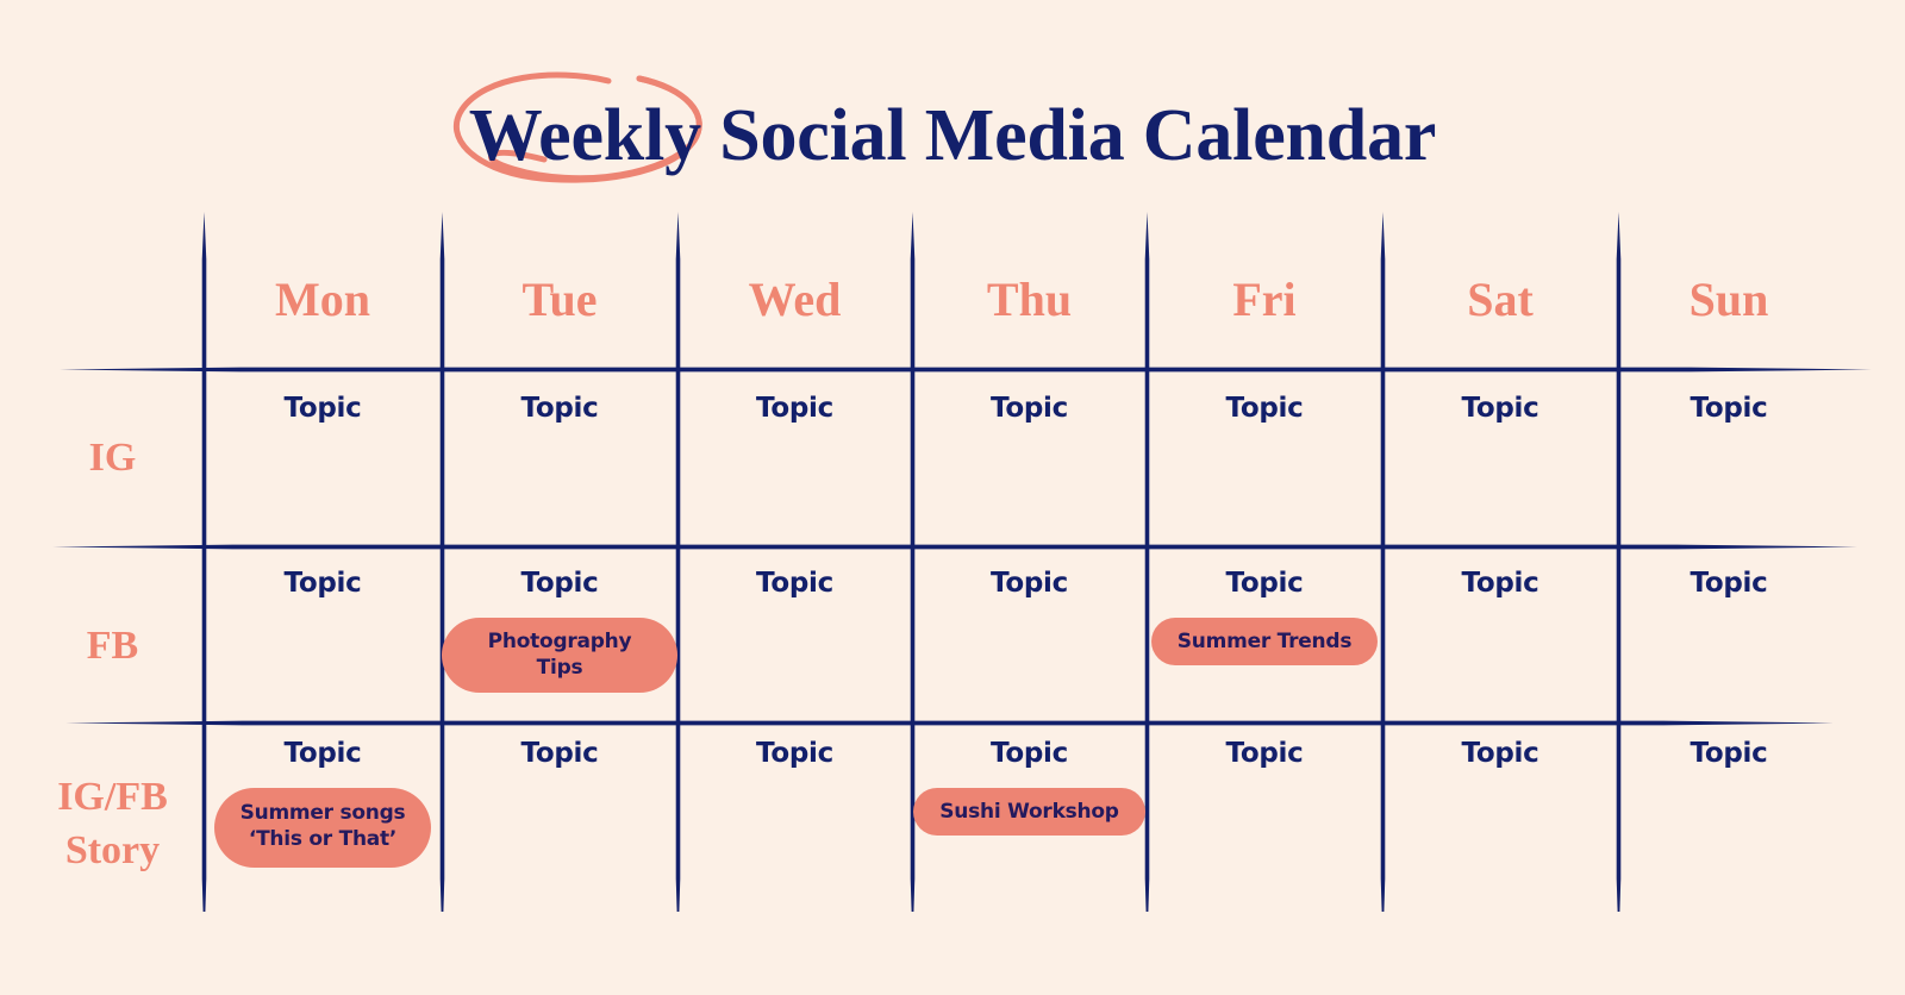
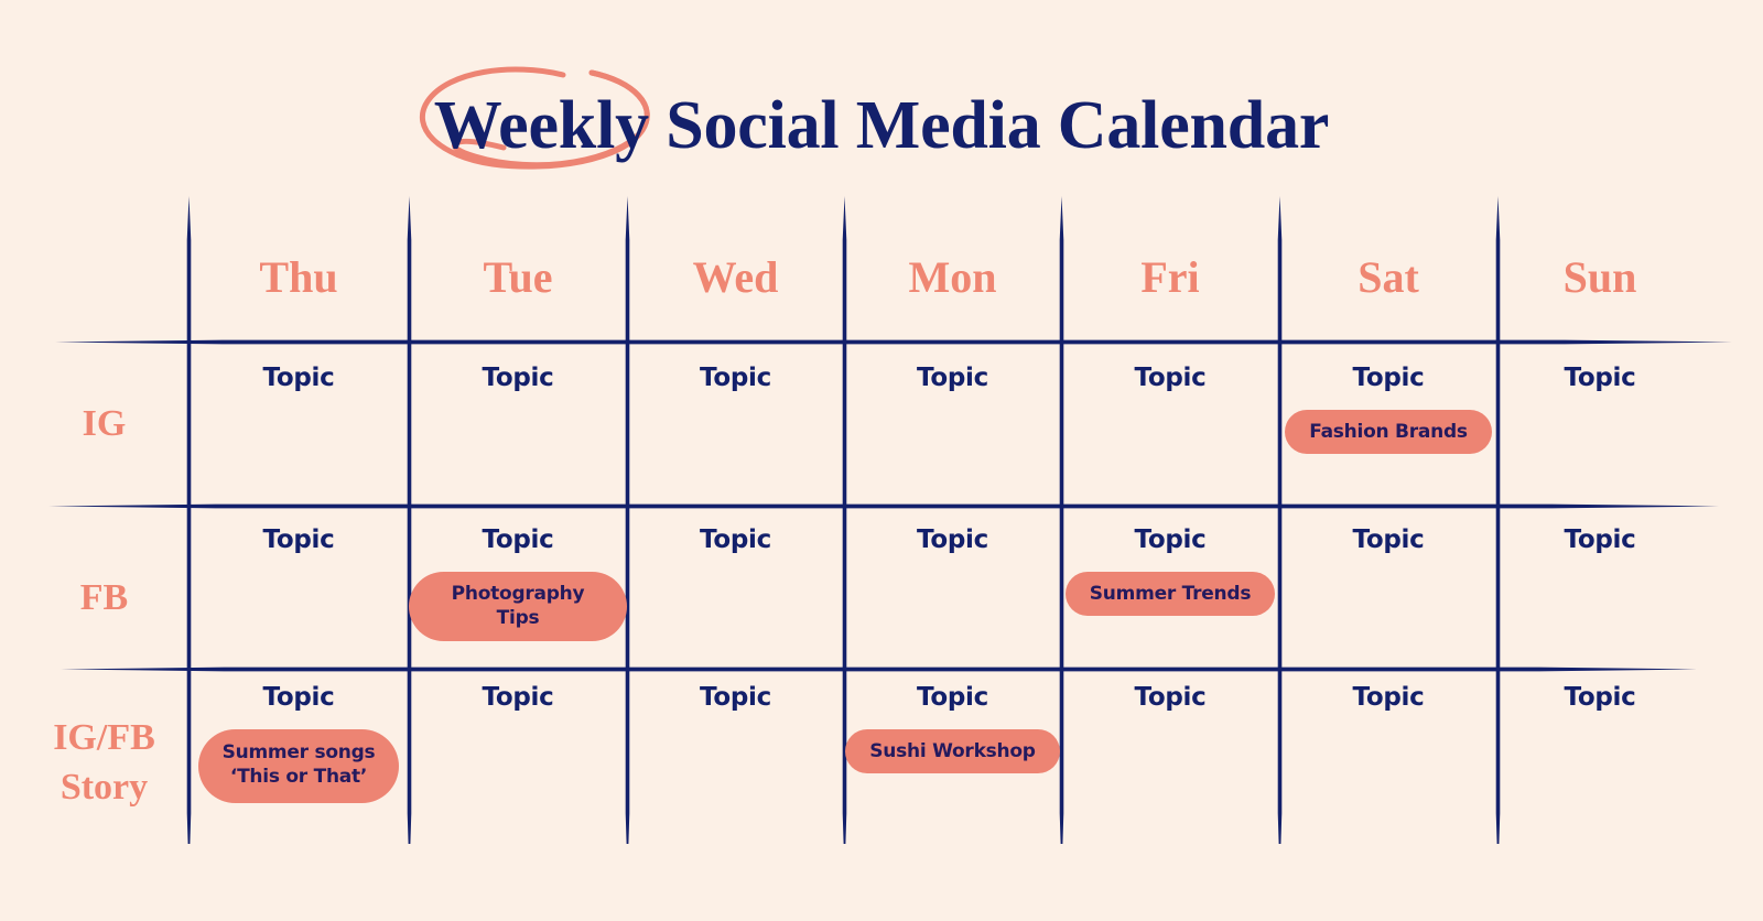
  Weekly Social Media Calendar
- Mon
+ Thu
  Tue
  Wed
- Thu
+ Mon
  Fri
  Sat
  Sun
  IG
  FB
  IG/FB
  Story
  Topic
  Topic
  Topic
  Topic
  Topic
  Topic
+ Fashion Brands
  Topic
  Topic
  Topic
  Photography Tips
  Topic
  Topic
  Topic
  Summer Trends
  Topic
  Topic
  Topic
  Summer songs
  ‘This or That’
  Topic
  Topic
  Topic
  Sushi Workshop
  Topic
  Topic
  Topic
